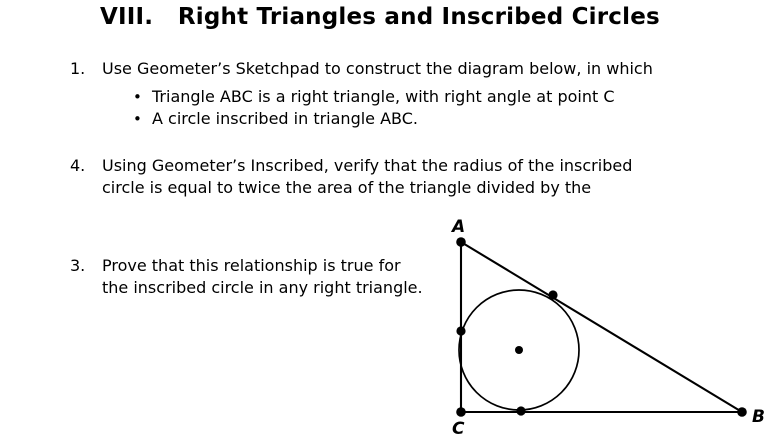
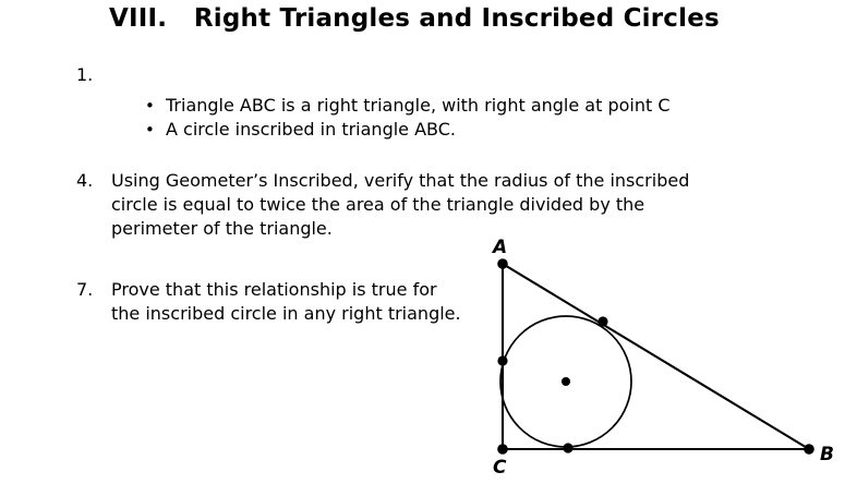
  VIII. Right Triangles and Inscribed Circles
  1.
- Use Geometer’s Sketchpad to construct the diagram below, in which
  •
  Triangle ABC is a right triangle, with right angle at point C
  •
  A circle inscribed in triangle ABC.
  4.
  Using Geometer’s Inscribed, verify that the radius of the inscribed
  circle is equal to twice the area of the triangle divided by the
+ perimeter of the triangle.
- 3.
+ 7.
  Prove that this relationship is true for
  the inscribed circle in any right triangle.
  A
  B
  C
